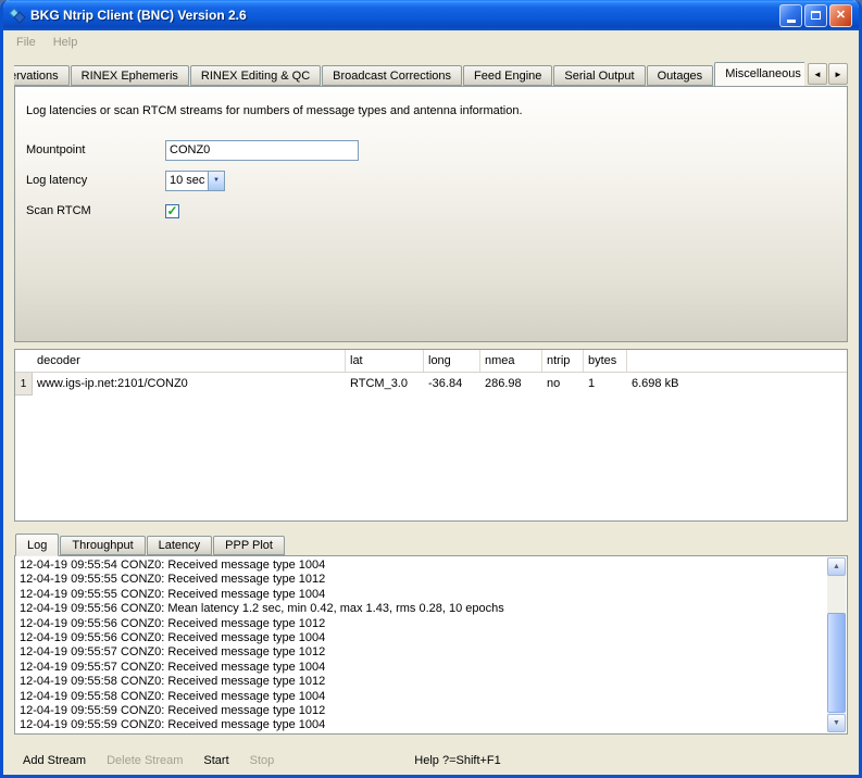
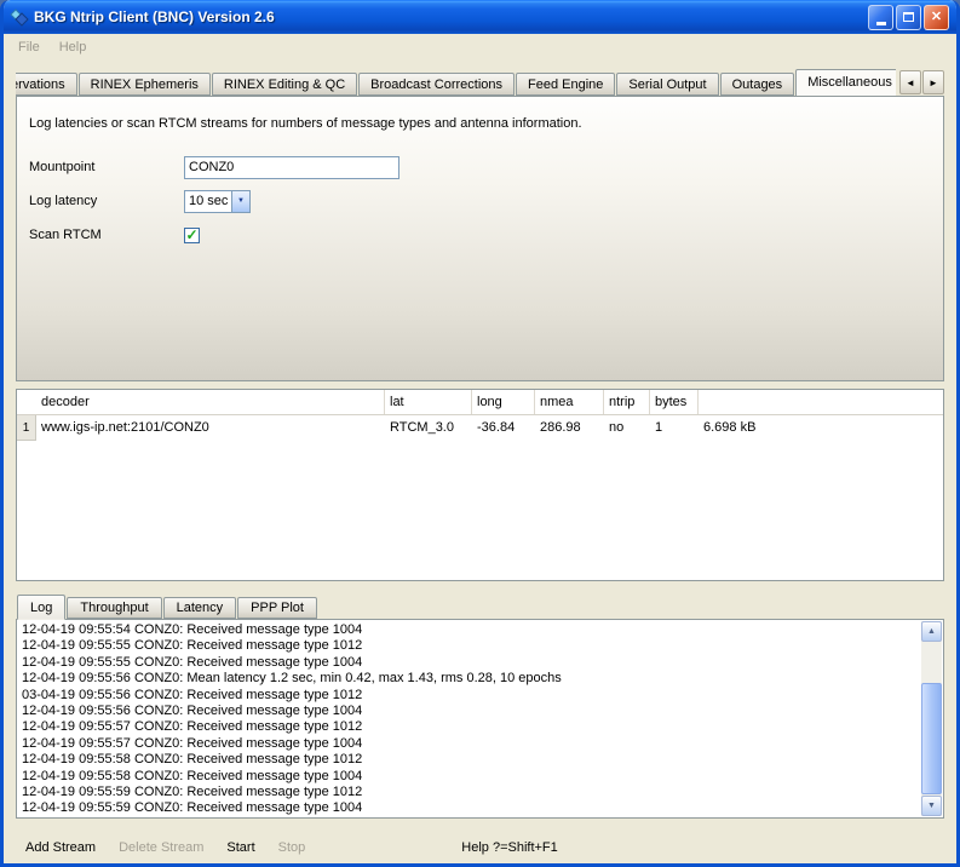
  BKG Ntrip Client (BNC) Version 2.6
  ✕
  File
  Help
  ervations
  RINEX Ephemeris
  RINEX Editing & QC
  Broadcast Corrections
  Feed Engine
  Serial Output
  Outages
  Miscellaneous
  ◄
  ►
  Log latencies or scan RTCM streams for numbers of message types and antenna information.
  Mountpoint
  CONZ0
  Log latency
  10 sec
  Scan RTCM
  ✓
  decoder
  lat
  long
  nmea
  ntrip
  bytes
  1
  www.igs-ip.net:2101/CONZ0
  RTCM_3.0
  -36.84
  286.98
  no
  1
  6.698 kB
  Log
  Throughput
  Latency
  PPP Plot
  12-04-19 09:55:54 CONZ0: Received message type 1004
  12-04-19 09:55:55 CONZ0: Received message type 1012
  12-04-19 09:55:55 CONZ0: Received message type 1004
  12-04-19 09:55:56 CONZ0: Mean latency 1.2 sec, min 0.42, max 1.43, rms 0.28, 10 epochs
- 12-04-19 09:55:56 CONZ0: Received message type 1012
+ 03-04-19 09:55:56 CONZ0: Received message type 1012
  12-04-19 09:55:56 CONZ0: Received message type 1004
  12-04-19 09:55:57 CONZ0: Received message type 1012
  12-04-19 09:55:57 CONZ0: Received message type 1004
  12-04-19 09:55:58 CONZ0: Received message type 1012
  12-04-19 09:55:58 CONZ0: Received message type 1004
  12-04-19 09:55:59 CONZ0: Received message type 1012
  12-04-19 09:55:59 CONZ0: Received message type 1004
  Add Stream
  Delete Stream
  Start
  Stop
  Help ?=Shift+F1
